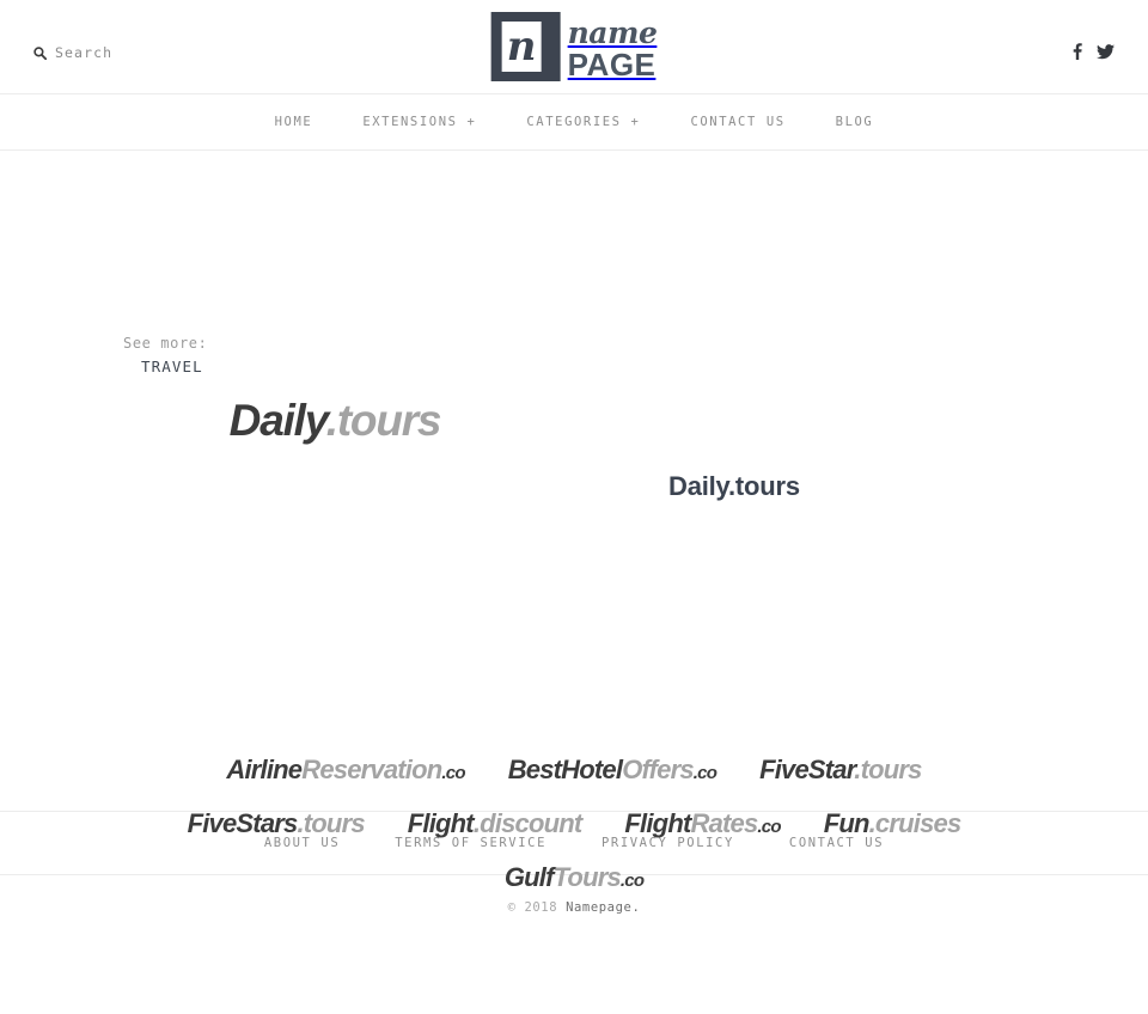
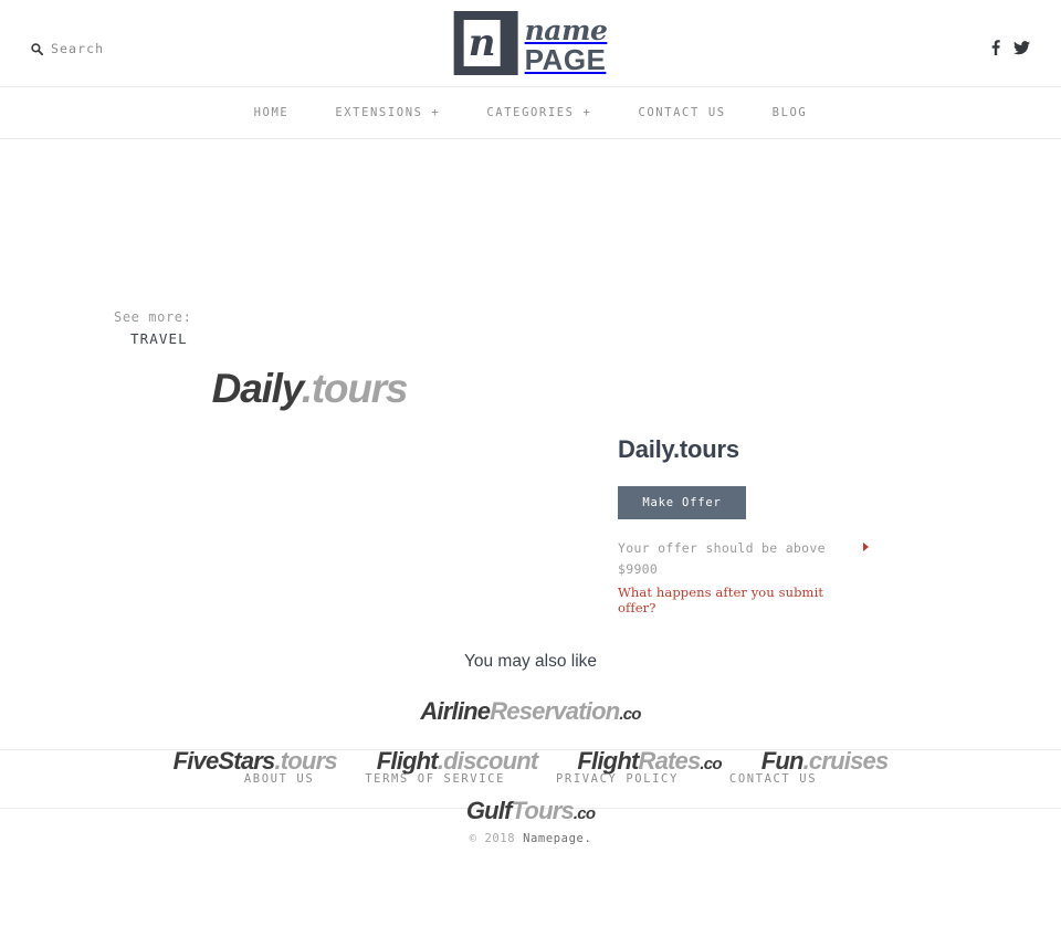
  Search
  n
  name
  PAGE
  HOME
  EXTENSIONS +
  CATEGORIES +
  CONTACT US
  BLOG
  See more:
  TRAVEL
  Daily.tours
  Daily.tours
+ Make Offer
+ Your offer should be above
+ $9900
+ What happens after you submit offer?
+ You may also like
  AirlineReservation.co
- BestHotelOffers.co
- FiveStar.tours
  FiveStars.tours
  Flight.discount
  FlightRates.co
  Fun.cruises
  GulfTours.co
  ABOUT US
  TERMS OF SERVICE
  PRIVACY POLICY
  CONTACT US
  © 2018 Namepage.
